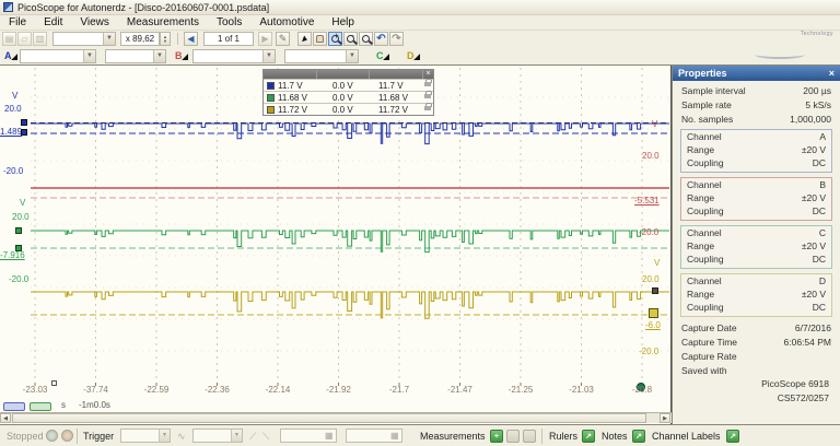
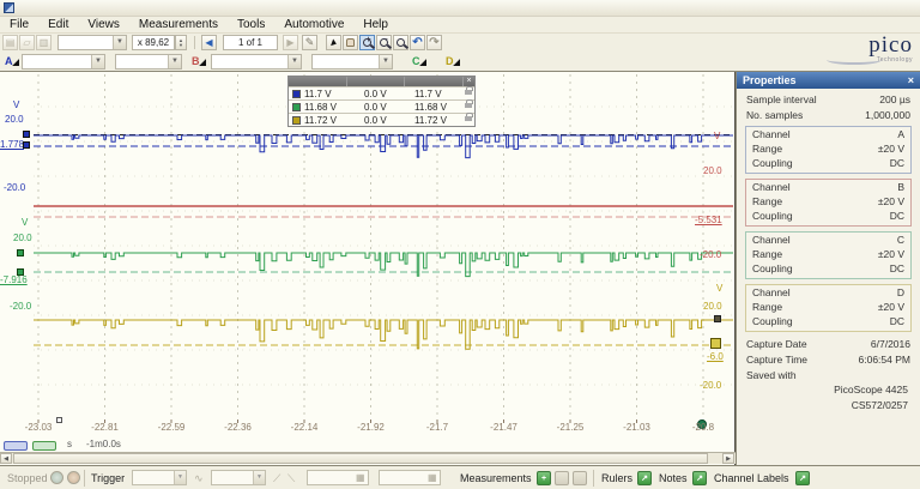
- PicoScope for Autonerdz - [Disco-20160607-0001.psdata]
  File
  Edit
  Views
  Measurements
  Tools
  Automotive
  Help
  ▤
  ▱
  ▥
  x 89,62
  ◀
  1 of 1
  ▶
  ✎
  ↶
  ↷
+ pico
  V
  20.0
- 1.489
+ 1.778
  -20.0
  V
  20.0
  -7.916
  -20.0
  V
  20.0
  -5.531
  -20.0
  V
  20.0
  -6.0
  -20.0
  11.7 V
  0.0 V
  11.7 V
  11.68 V
  0.0 V
  11.68 V
  11.72 V
  0.0 V
  11.72 V
  -23.03
- -37.74
+ -22.81
  -22.59
  -22.36
  -22.14
  -21.92
  -21.7
  -21.47
  -21.25
  -21.03
  -20.8
  s
  -1m0.0s
  Properties
  ×
  Sample interval
  200 µs
- Sample rate
- 5 kS/s
  No. samples
  1,000,000
  Channel
  A
  Range
  ±20 V
  Coupling
  DC
  Channel
  B
  Range
  ±20 V
  Coupling
  DC
  Channel
  C
  Range
  ±20 V
  Coupling
  DC
  Channel
  D
  Range
  ±20 V
  Coupling
  DC
  Capture Date
  6/7/2016
  Capture Time
  6:06:54 PM
- Capture Rate
  Saved with
- PicoScope 6918
+ PicoScope 4425
  CS572/0257
  Stopped
  Trigger
  ∿
  ⟋
  ⟍
  ▦
  ▦
  Measurements
  Rulers
  Notes
  Channel Labels
